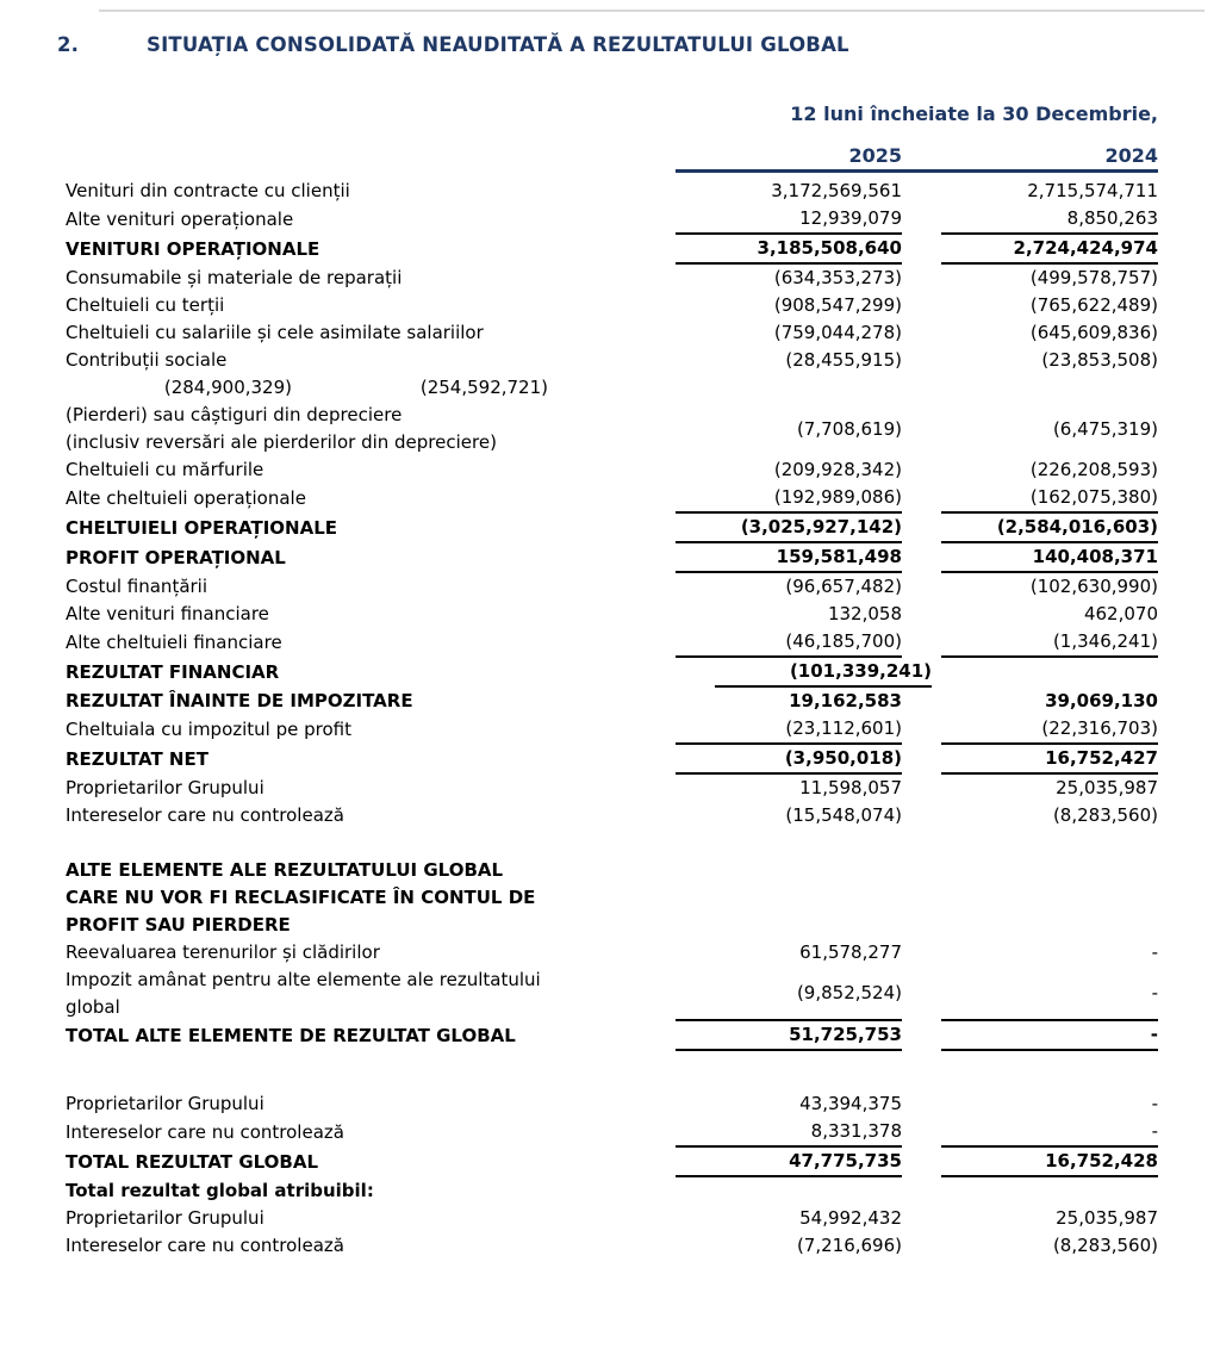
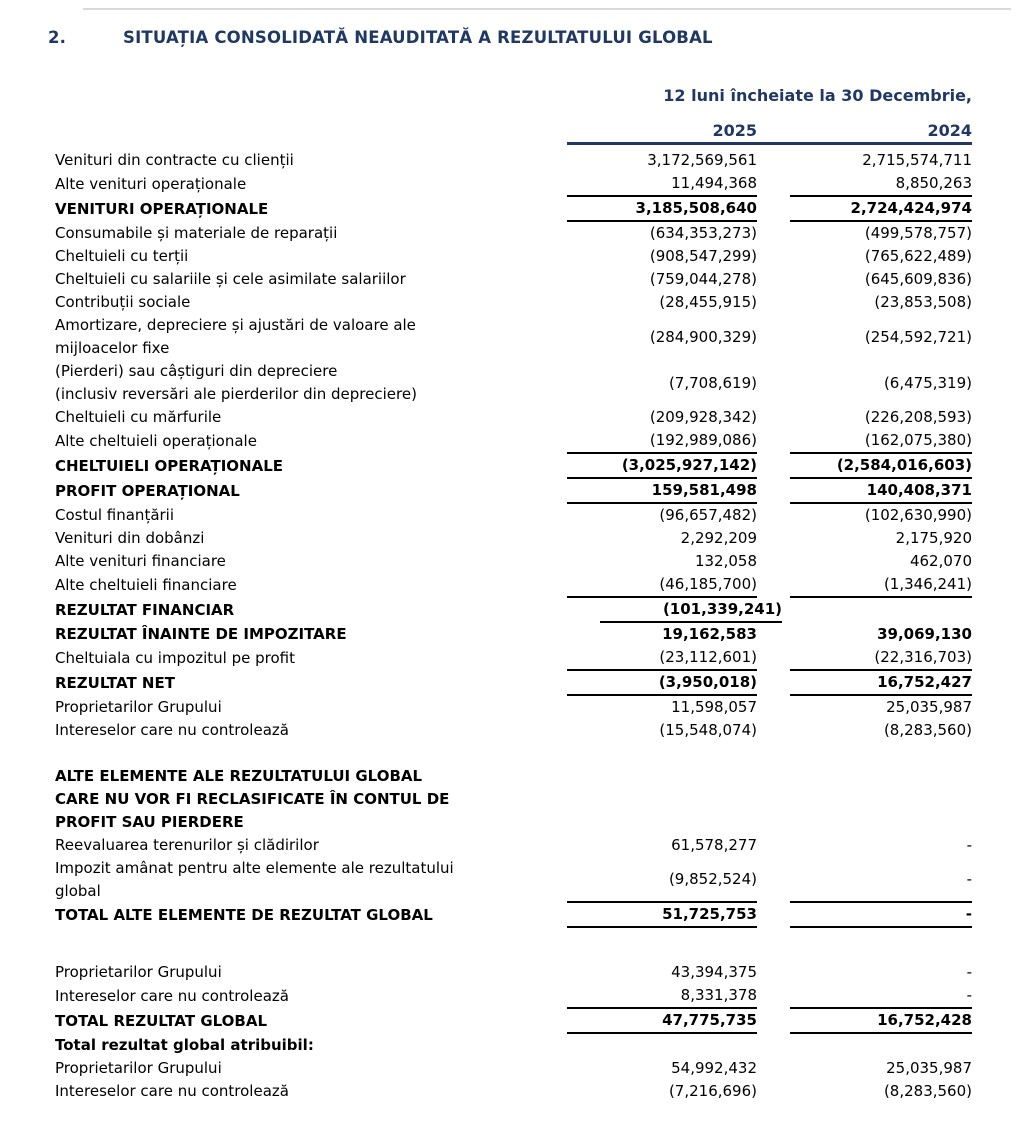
  2. SITUAȚIA CONSOLIDATĂ NEAUDITATĂ A REZULTATULUI GLOBAL
  12 luni încheiate la 30 Decembrie,
  2025
  2024
  Venituri din contracte cu clienții
  3,172,569,561
  2,715,574,711
  Alte venituri operaționale
- 12,939,079
+ 11,494,368
  8,850,263
  VENITURI OPERAȚIONALE
  3,185,508,640
  2,724,424,974
  Consumabile și materiale de reparații
  (634,353,273)
  (499,578,757)
  Cheltuieli cu terții
  (908,547,299)
  (765,622,489)
  Cheltuieli cu salariile și cele asimilate salariilor
  (759,044,278)
  (645,609,836)
  Contribuții sociale
  (28,455,915)
  (23,853,508)
+ Amortizare, depreciere și ajustări de valoare ale
+ mijloacelor fixe
  (284,900,329)
  (254,592,721)
  (Pierderi) sau câștiguri din depreciere
  (inclusiv reversări ale pierderilor din depreciere)
  (7,708,619)
  (6,475,319)
  Cheltuieli cu mărfurile
  (209,928,342)
  (226,208,593)
  Alte cheltuieli operaționale
  (192,989,086)
  (162,075,380)
  CHELTUIELI OPERAȚIONALE
  (3,025,927,142)
  (2,584,016,603)
  PROFIT OPERAȚIONAL
  159,581,498
  140,408,371
  Costul finanțării
  (96,657,482)
  (102,630,990)
+ Venituri din dobânzi
+ 2,292,209
+ 2,175,920
  Alte venituri financiare
  132,058
  462,070
  Alte cheltuieli financiare
  (46,185,700)
  (1,346,241)
  REZULTAT FINANCIAR
  (101,339,241)
  REZULTAT ÎNAINTE DE IMPOZITARE
  19,162,583
  39,069,130
  Cheltuiala cu impozitul pe profit
  (23,112,601)
  (22,316,703)
  REZULTAT NET
  (3,950,018)
  16,752,427
  Proprietarilor Grupului
  11,598,057
  25,035,987
  Intereselor care nu controlează
  (15,548,074)
  (8,283,560)
  ALTE ELEMENTE ALE REZULTATULUI GLOBAL
  CARE NU VOR FI RECLASIFICATE ÎN CONTUL DE
  PROFIT SAU PIERDERE
  Reevaluarea terenurilor și clădirilor
  61,578,277
  -
  Impozit amânat pentru alte elemente ale rezultatului
  global
  (9,852,524)
  -
  TOTAL ALTE ELEMENTE DE REZULTAT GLOBAL
  51,725,753
  -
  Proprietarilor Grupului
  43,394,375
  -
  Intereselor care nu controlează
  8,331,378
  -
  TOTAL REZULTAT GLOBAL
  47,775,735
  16,752,428
  Total rezultat global atribuibil:
  Proprietarilor Grupului
  54,992,432
  25,035,987
  Intereselor care nu controlează
  (7,216,696)
  (8,283,560)
